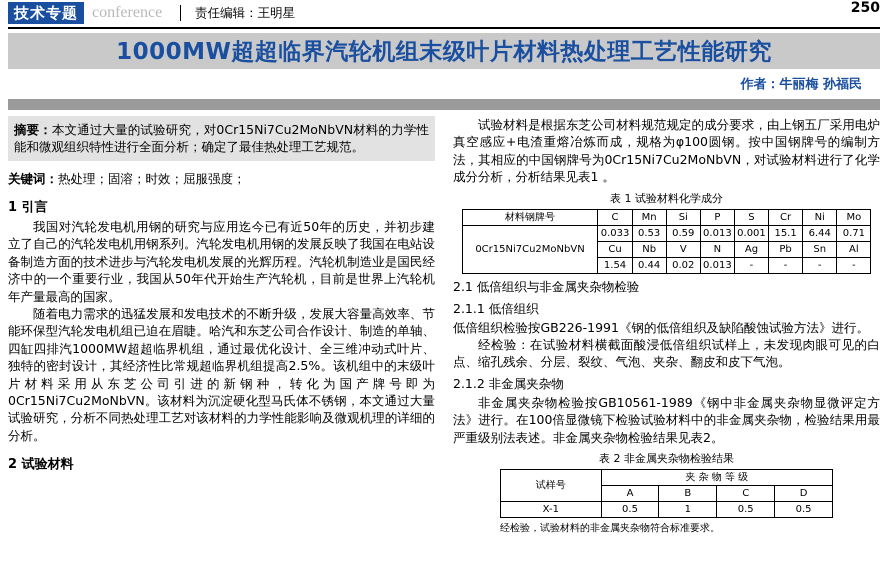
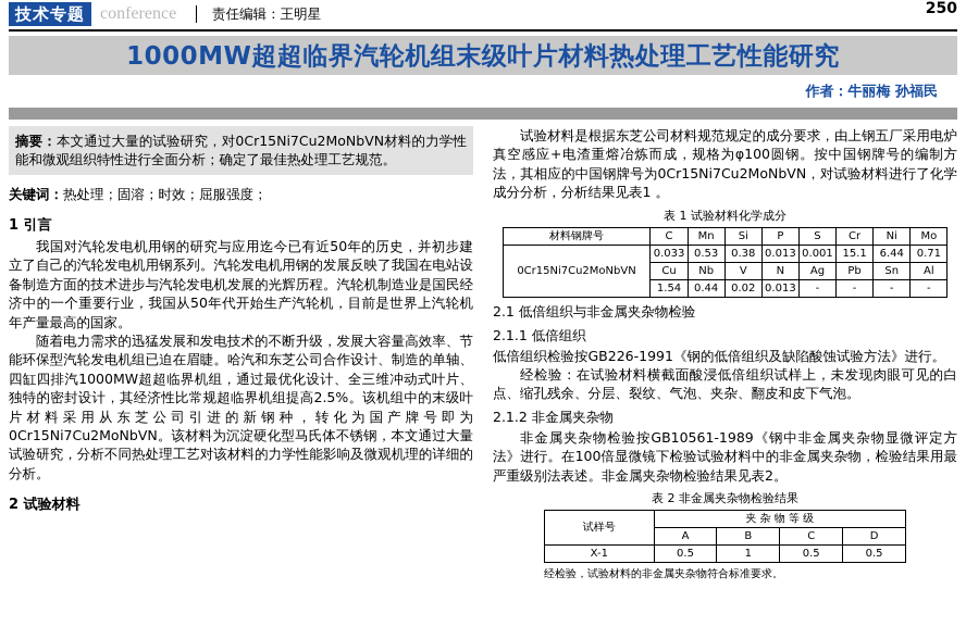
  技术专题
  conference
  责任编辑：王明星
  250
  1000MW超超临界汽轮机组末级叶片材料热处理工艺性能研究
  作者：牛丽梅 孙福民
  摘要：本文通过大量的试验研究，对0Cr15Ni7Cu2MoNbVN材料的力学性能和微观组织特性进行全面分析；确定了最佳热处理工艺规范。
  关键词：热处理；固溶；时效；屈服强度；
  1 引言
  我国对汽轮发电机用钢的研究与应用迄今已有近50年的历史，并初步建立了自己的汽轮发电机用钢系列。汽轮发电机用钢的发展反映了我国在电站设备制造方面的技术进步与汽轮发电机发展的光辉历程。汽轮机制造业是国民经济中的一个重要行业，我国从50年代开始生产汽轮机，目前是世界上汽轮机年产量最高的国家。
  随着电力需求的迅猛发展和发电技术的不断升级，发展大容量高效率、节能环保型汽轮发电机组已迫在眉睫。哈汽和东芝公司合作设计、制造的单轴、四缸四排汽1000MW超超临界机组，通过最优化设计、全三维冲动式叶片、独特的密封设计，其经济性比常规超临界机组提高2.5%。该机组中的末级叶片材料采用从东芝公司引进的新钢种，转化为国产牌号即为0Cr15Ni7Cu2MoNbVN。该材料为沉淀硬化型马氏体不锈钢，本文通过大量试验研究，分析不同热处理工艺对该材料的力学性能影响及微观机理的详细的分析。
  2 试验材料
  试验材料是根据东芝公司材料规范规定的成分要求，由上钢五厂采用电炉真空感应+电渣重熔冶炼而成，规格为φ100圆钢。按中国钢牌号的编制方法，其相应的中国钢牌号为0Cr15Ni7Cu2MoNbVN，对试验材料进行了化学成分分析，分析结果见表1 。
  表 1 试验材料化学成分
  材料钢牌号	C	Mn	Si	P	S	Cr	Ni	Mo
- 0Cr15Ni7Cu2MoNbVN	0.033	0.53	0.59	0.013	0.001	15.1	6.44	0.71
+ 0Cr15Ni7Cu2MoNbVN	0.033	0.53	0.38	0.013	0.001	15.1	6.44	0.71
  Cu	Nb	V	N	Ag	Pb	Sn	Al
  1.54	0.44	0.02	0.013	-	-	-	-
  2.1 低倍组织与非金属夹杂物检验
  2.1.1 低倍组织
  低倍组织检验按GB226-1991《钢的低倍组织及缺陷酸蚀试验方法》进行。
  经检验：在试验材料横截面酸浸低倍组织试样上，未发现肉眼可见的白点、缩孔残余、分层、裂纹、气泡、夹杂、翻皮和皮下气泡。
  2.1.2 非金属夹杂物
  非金属夹杂物检验按GB10561-1989《钢中非金属夹杂物显微评定方法》进行。在100倍显微镜下检验试验材料中的非金属夹杂物，检验结果用最严重级别法表述。非金属夹杂物检验结果见表2。
  表 2 非金属夹杂物检验结果
  试样号	夹 杂 物 等 级
  A	B	C	D
  X-1	0.5	1	0.5	0.5
  经检验，试验材料的非金属夹杂物符合标准要求。
